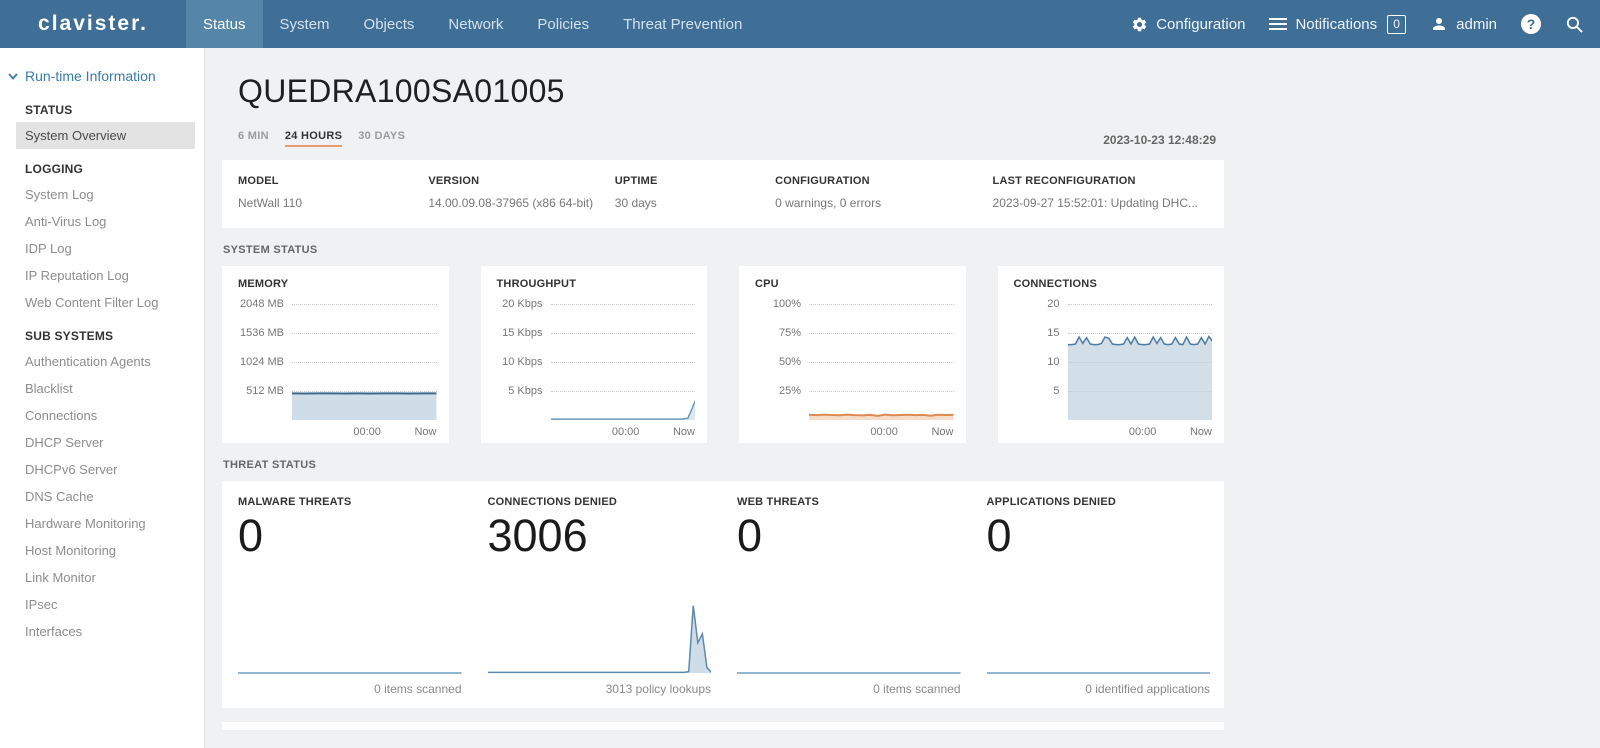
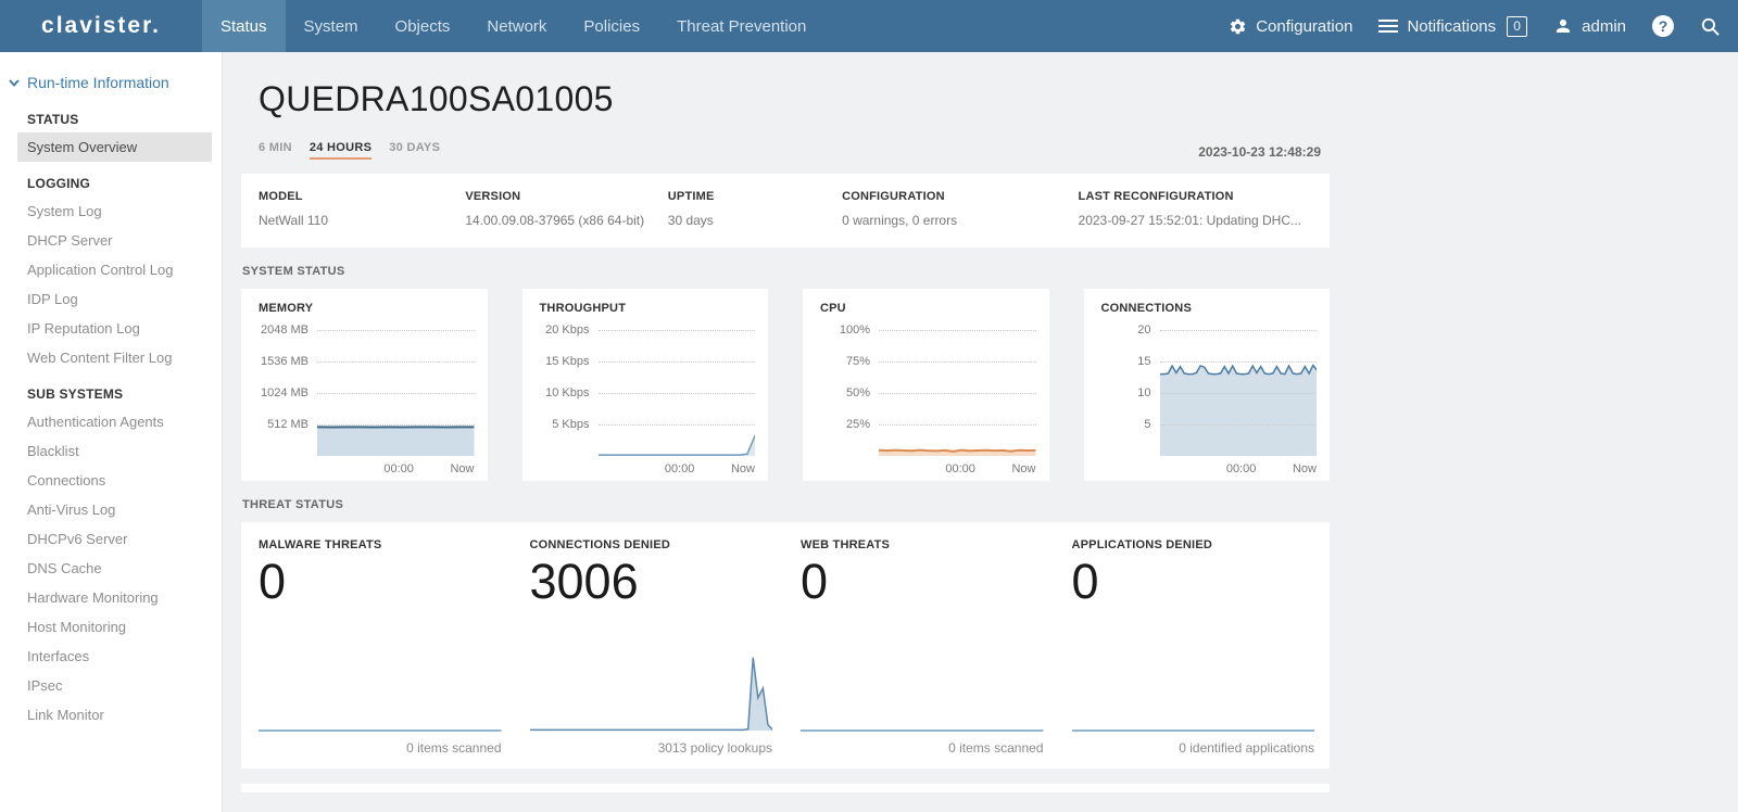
  clavister.
  Status
  System
  Objects
  Network
  Policies
  Threat Prevention
  Configuration
  Notifications
  0
  admin
  ?
  Run-time Information
  STATUS
  System Overview
  LOGGING
  System Log
- Anti-Virus Log
+ DHCP Server
+ Application Control Log
  IDP Log
  IP Reputation Log
  Web Content Filter Log
  SUB SYSTEMS
  Authentication Agents
  Blacklist
  Connections
- DHCP Server
+ Anti-Virus Log
  DHCPv6 Server
  DNS Cache
  Hardware Monitoring
  Host Monitoring
- Link Monitor
+ Interfaces
  IPsec
- Interfaces
+ Link Monitor
  QUEDRA100SA01005
  6 MIN
  24 HOURS
  30 DAYS
  2023-10-23 12:48:29
  MODEL
  NetWall 110
  VERSION
  14.00.09.08-37965 (x86 64-bit)
  UPTIME
  30 days
  CONFIGURATION
  0 warnings, 0 errors
  LAST RECONFIGURATION
  2023-09-27 15:52:01: Updating DHC...
  SYSTEM STATUS
  MEMORY
  2048 MB
  1536 MB
  1024 MB
  512 MB
  00:00
  Now
  THROUGHPUT
  20 Kbps
  15 Kbps
  10 Kbps
  5 Kbps
  00:00
  Now
  CPU
  100%
  75%
  50%
  25%
  00:00
  Now
  CONNECTIONS
  20
  15
  10
  5
  00:00
  Now
  THREAT STATUS
  MALWARE THREATS
  0
  0 items scanned
  CONNECTIONS DENIED
  3006
  3013 policy lookups
  WEB THREATS
  0
  0 items scanned
  APPLICATIONS DENIED
  0
  0 identified applications
